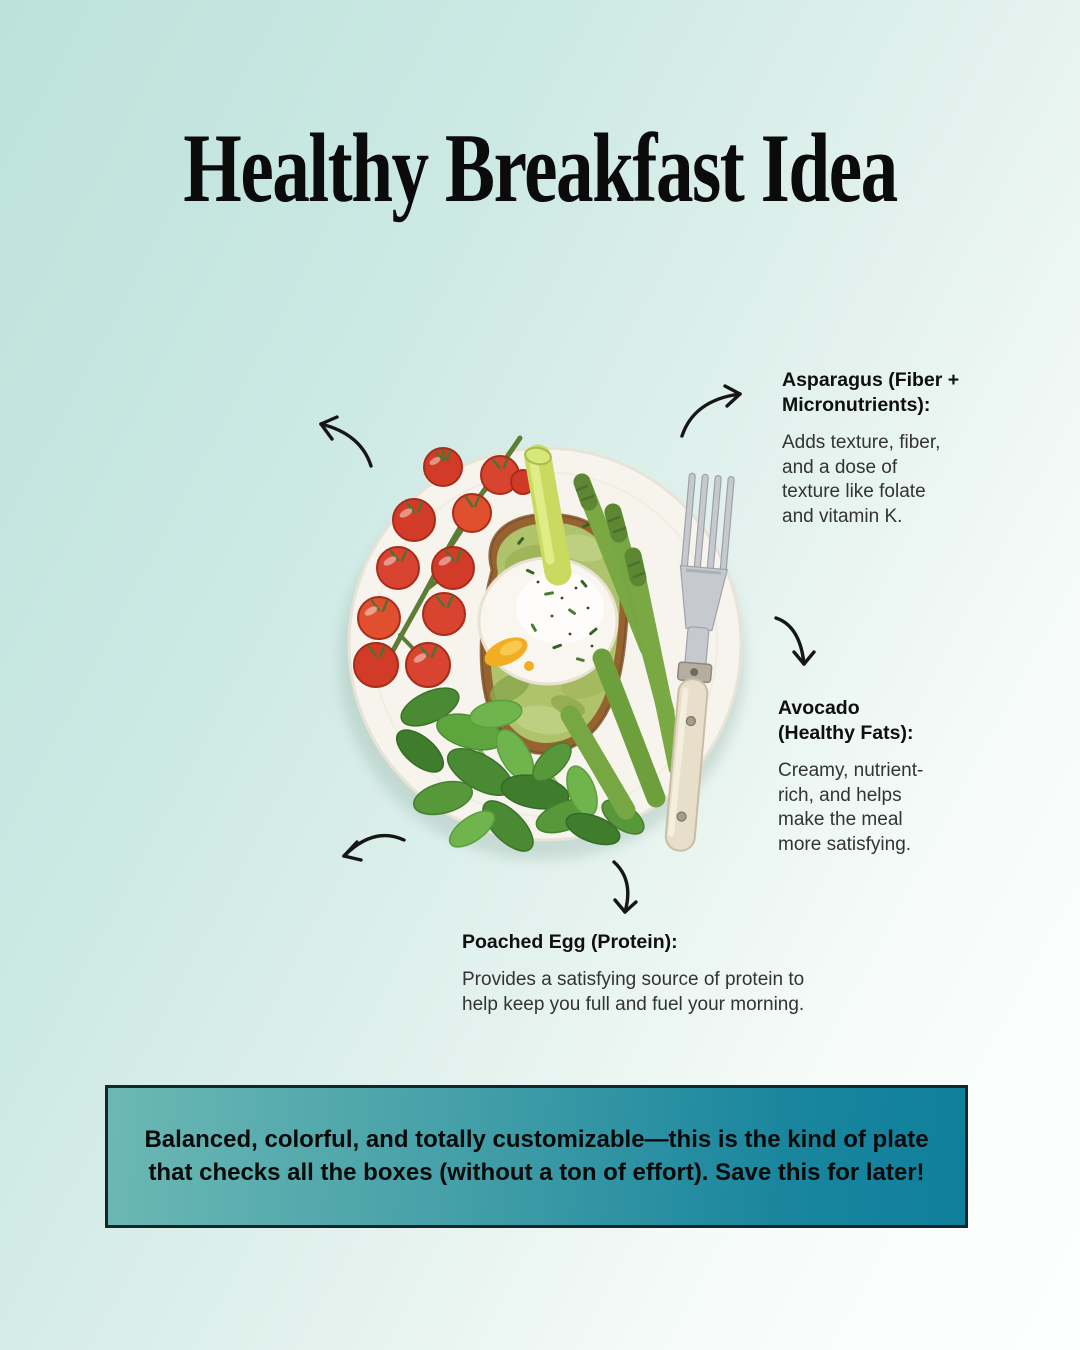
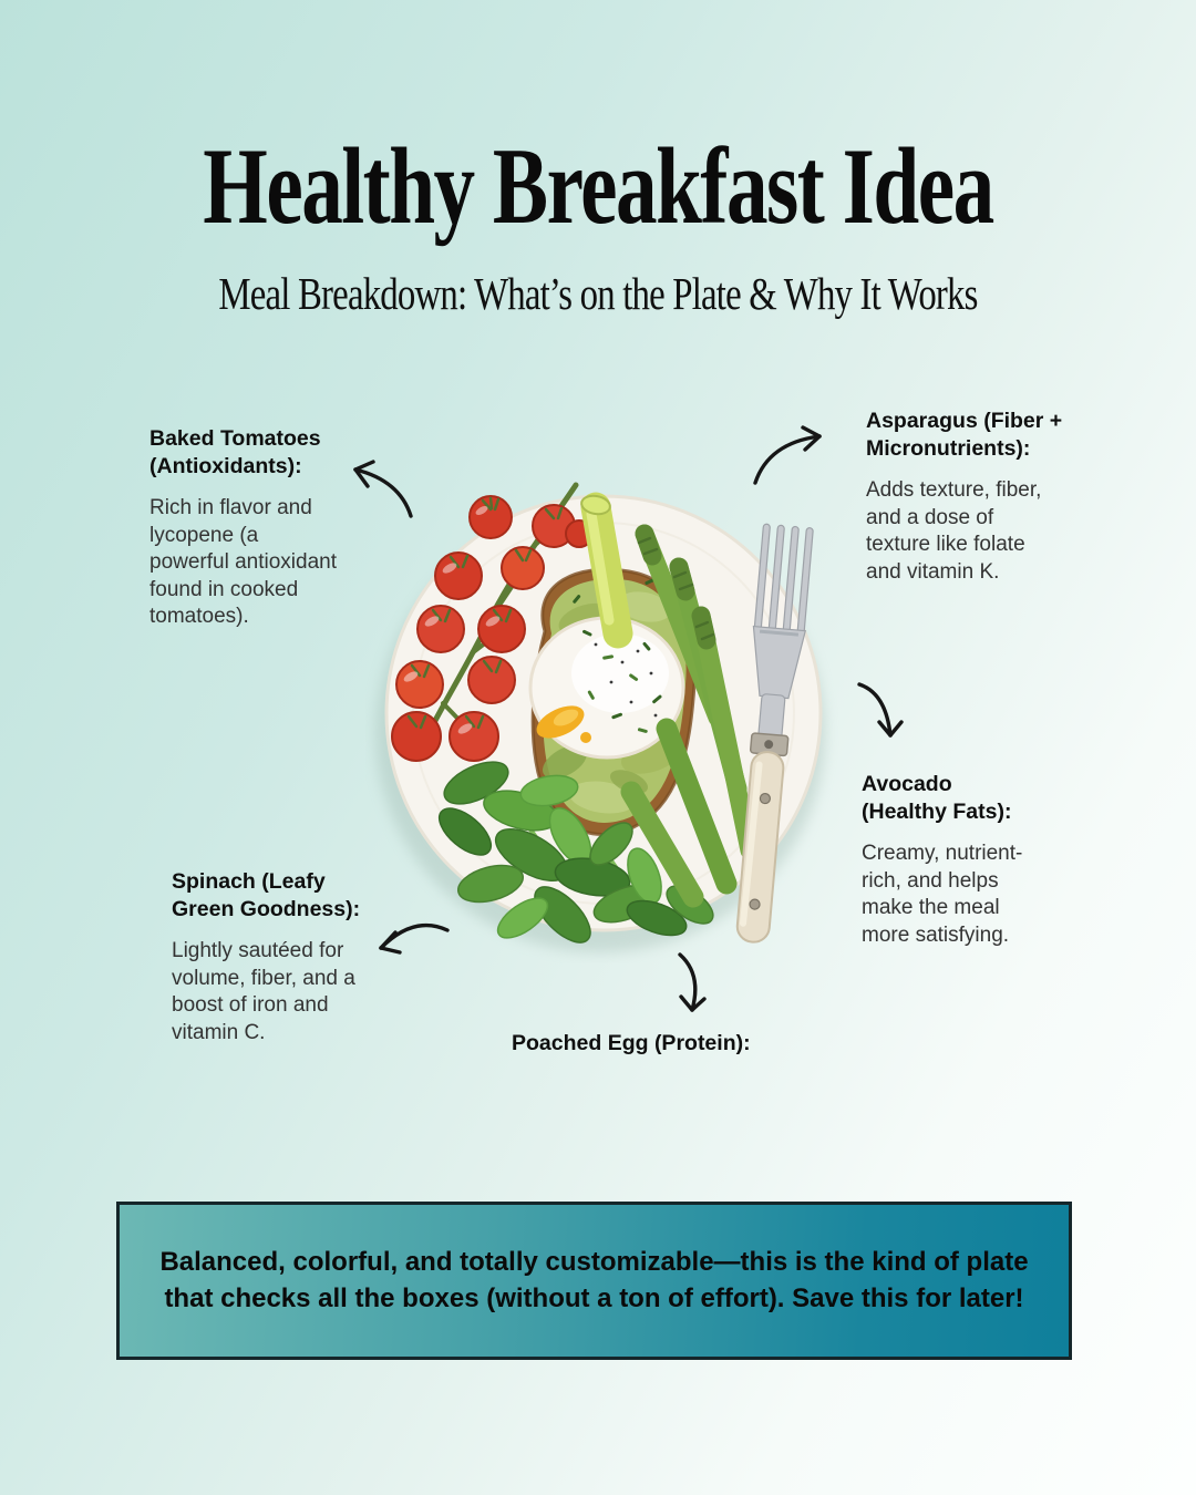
  Healthy Breakfast Idea
+ Meal Breakdown: What’s on the Plate & Why It Works
+ Baked Tomatoes (Antioxidants):
+ Rich in flavor and lycopene (a powerful antioxidant found in cooked tomatoes).
  Asparagus (Fiber + Micronutrients):
  Adds texture, fiber, and a dose of texture like folate and vitamin K.
  Avocado (Healthy Fats):
  Creamy, nutrient-rich, and helps make the meal more satisfying.
+ Spinach (Leafy Green Goodness):
+ Lightly sautéed for volume, fiber, and a boost of iron and vitamin C.
  Poached Egg (Protein):
- Provides a satisfying source of protein to help keep you full and fuel your morning.
  Balanced, colorful, and totally customizable—this is the kind of plate that checks all the boxes (without a ton of effort). Save this for later!
